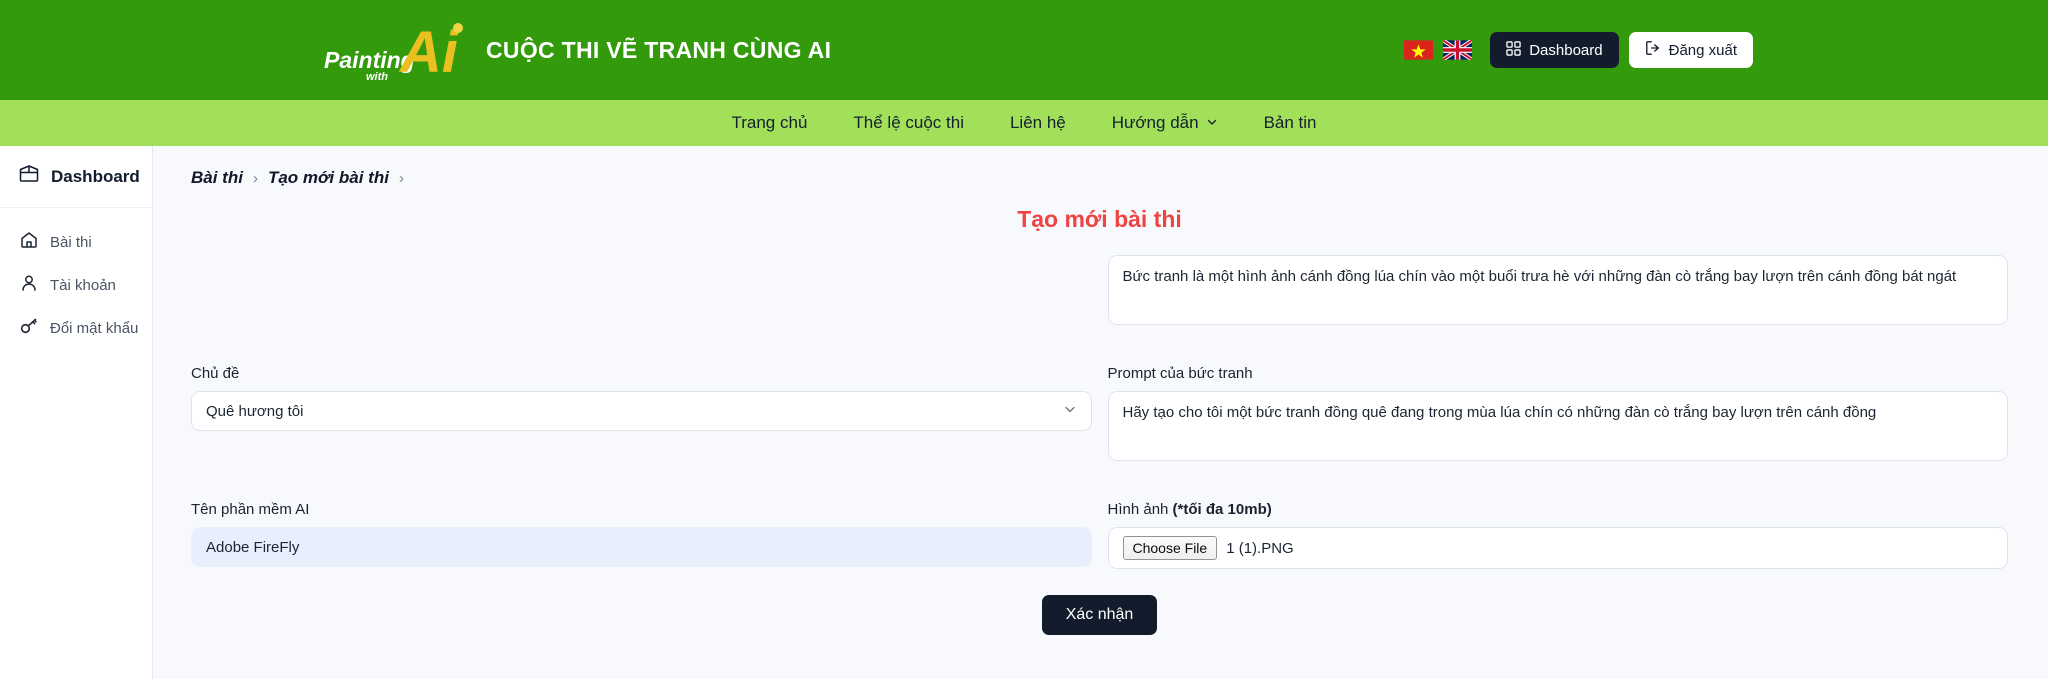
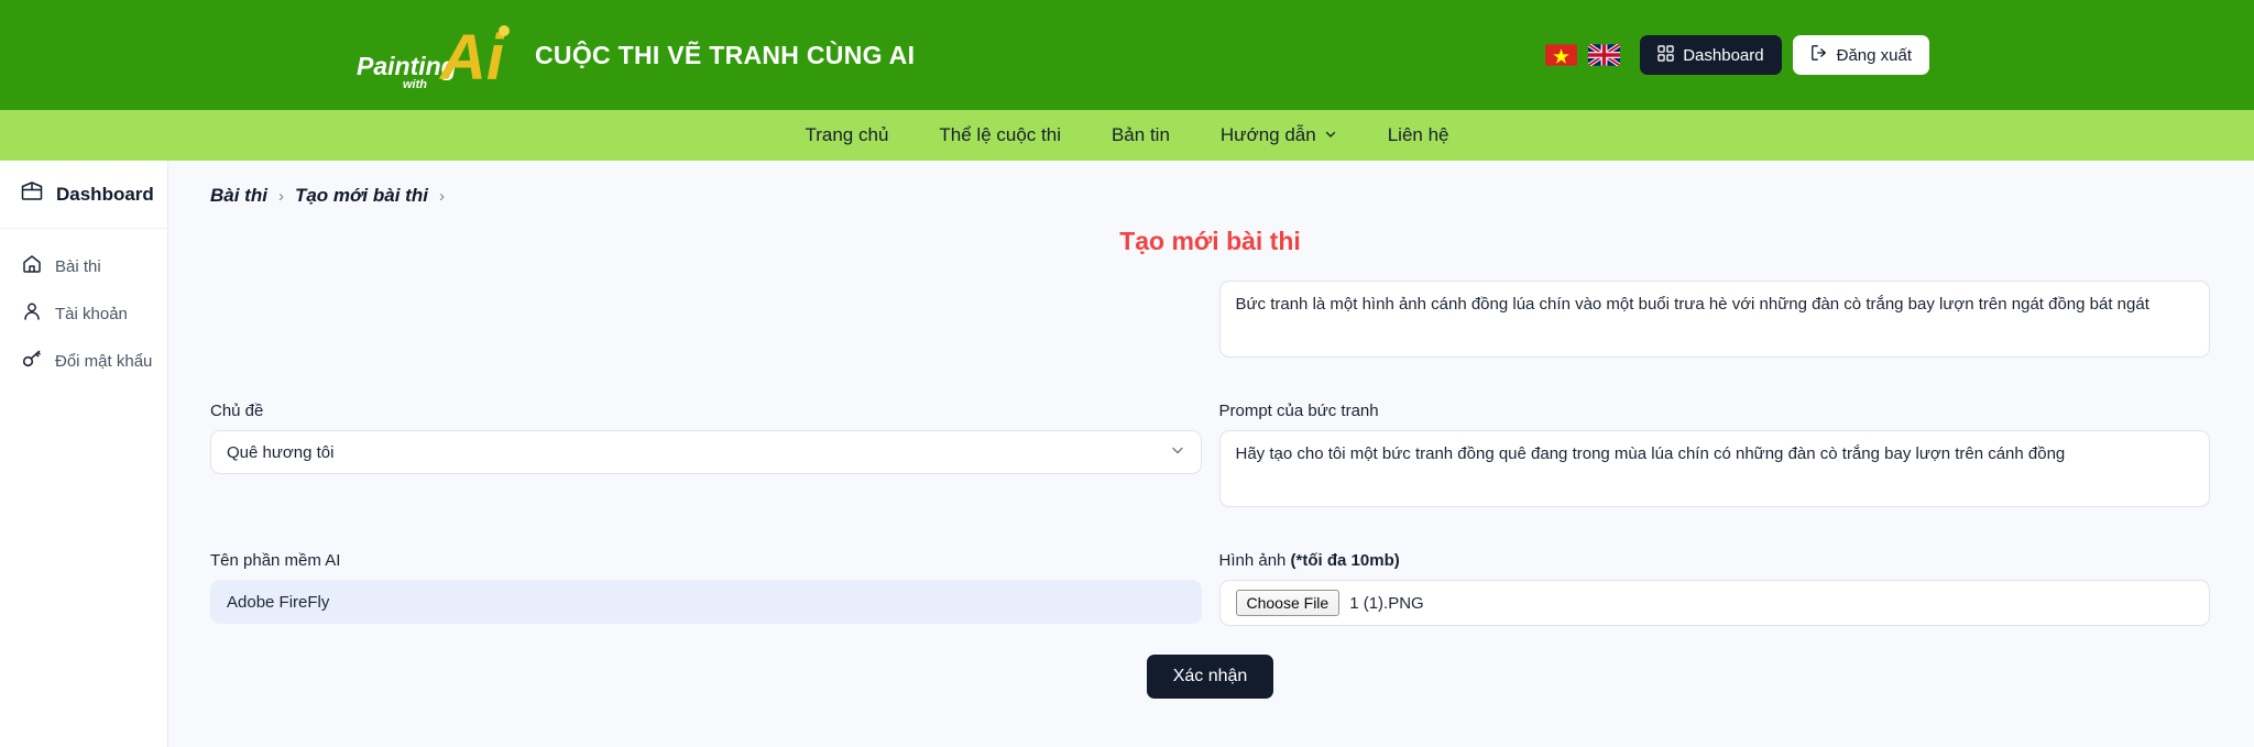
  Painting
  with
  Ai
  CUỘC THI VẼ TRANH CÙNG AI
  Dashboard
  Đăng xuất
  Trang chủ
  Thể lệ cuộc thi
- Liên hệ
+ Bản tin
  Hướng dẫn
- Bản tin
+ Liên hệ
  Dashboard
  Bài thi
  Tài khoản
  Đổi mật khẩu
  Bài thi
  ›
  Tạo mới bài thi
  ›
  Tạo mới bài thi
- Bức tranh là một hình ảnh cánh đồng lúa chín vào một buổi trưa hè với những đàn cò trắng bay lượn trên cánh đồng bát ngát
+ Bức tranh là một hình ảnh cánh đồng lúa chín vào một buổi trưa hè với những đàn cò trắng bay lượn trên ngát đồng bát ngát
  Chủ đề
  Quê hương tôi
  Prompt của bức tranh
  Hãy tạo cho tôi một bức tranh đồng quê đang trong mùa lúa chín có những đàn cò trắng bay lượn trên cánh đồng
  Tên phần mềm AI
  Adobe FireFly
  Hình ảnh (*tối đa 10mb)
  Choose File
  1 (1).PNG
  Xác nhận
